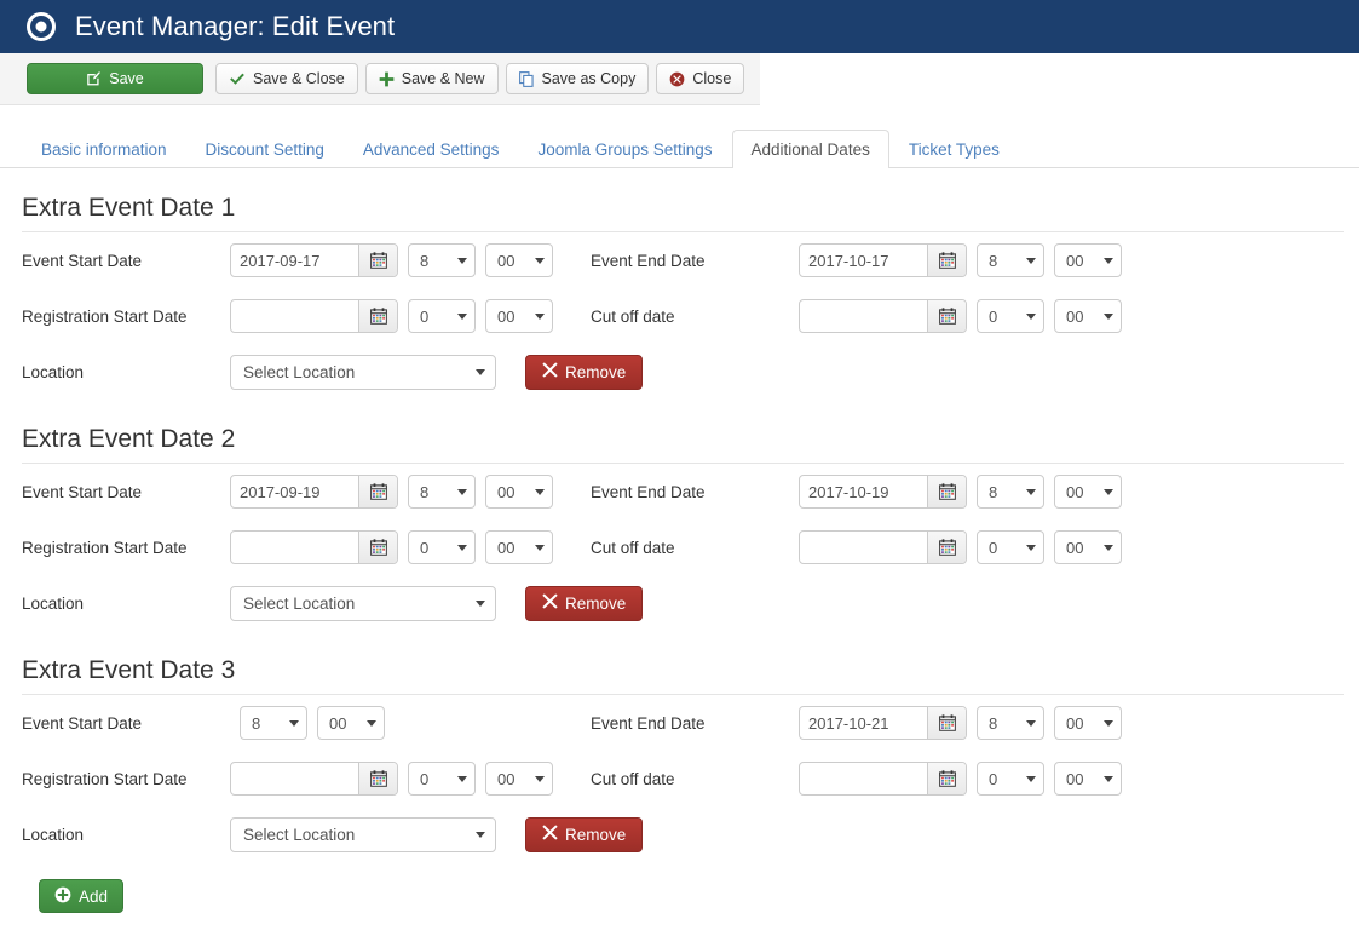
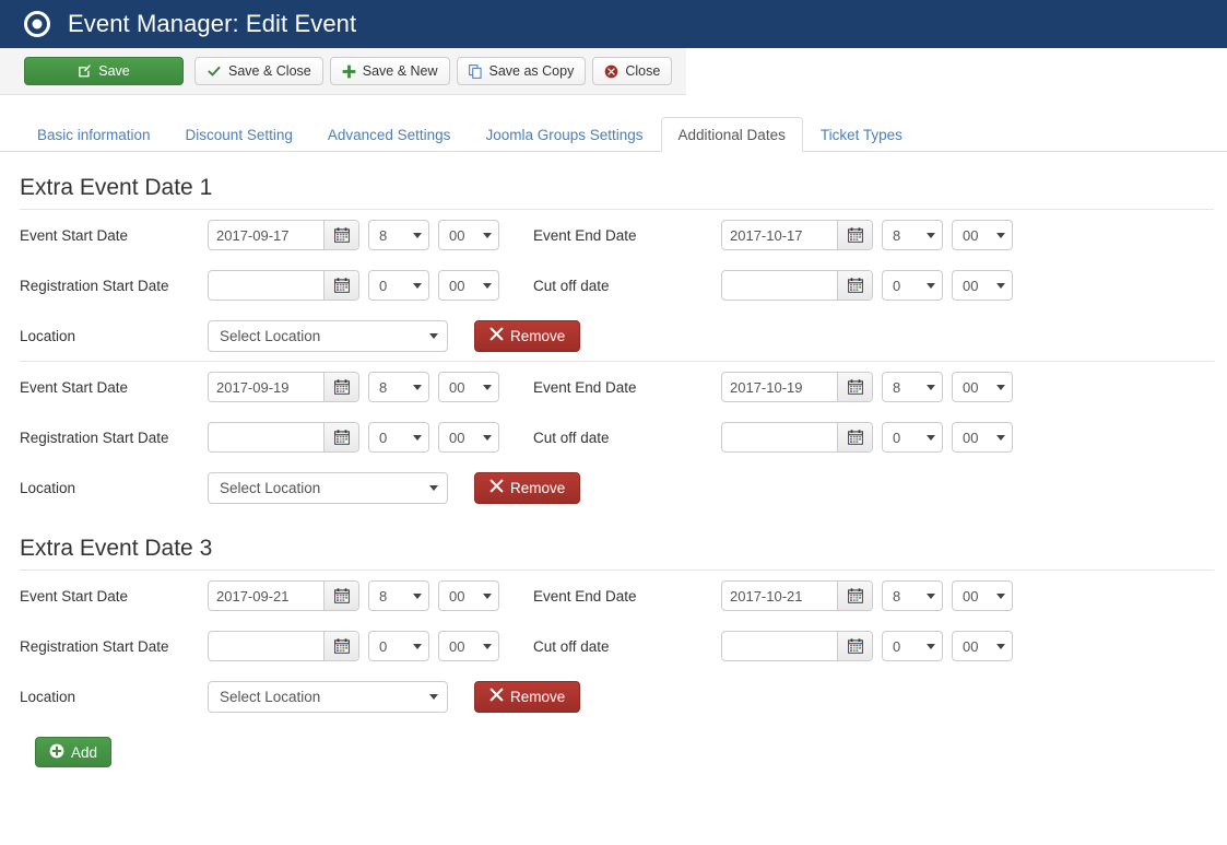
  Event Manager: Edit Event
  Save
  Save & Close
  Save & New
  Save as Copy
  Close
  Basic information
  Discount Setting
  Advanced Settings
  Joomla Groups Settings
  Additional Dates
  Ticket Types
  Extra Event Date 1
  Event Start Date
  2017-09-17
  8
  00
  Event End Date
  2017-10-17
  8
  00
  Registration Start Date
  0
  00
  Cut off date
  0
  00
  Location
  Select Location
  Remove
- Extra Event Date 2
  Event Start Date
  2017-09-19
  8
  00
  Event End Date
  2017-10-19
  8
  00
  Registration Start Date
  0
  00
  Cut off date
  0
  00
  Location
  Select Location
  Remove
  Extra Event Date 3
  Event Start Date
+ 2017-09-21
  8
  00
  Event End Date
  2017-10-21
  8
  00
  Registration Start Date
  0
  00
  Cut off date
  0
  00
  Location
  Select Location
  Remove
  Add
